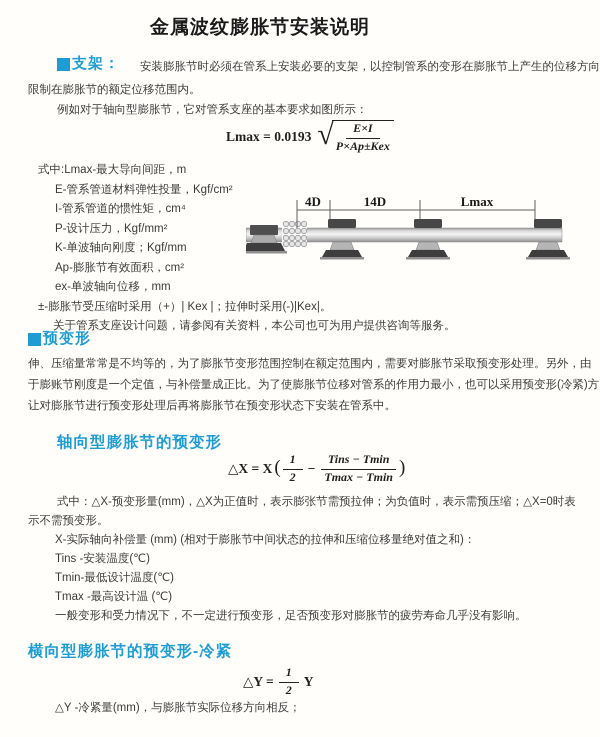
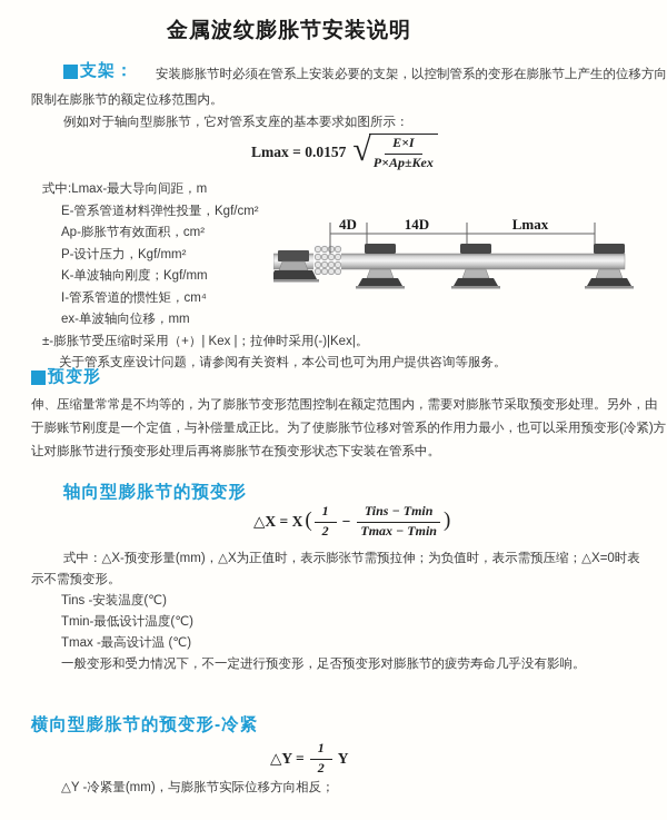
  金属波纹膨胀节安装说明
  支架：
  安装膨胀节时必须在管系上安装必要的支架，以控制管系的变形在膨胀节上产生的位移方向
  限制在膨胀节的额定位移范围内。
  例如对于轴向型膨胀节，它对管系支座的基本要求如图所示：
- Lmax = 0.0193
+ Lmax = 0.0157
  √
  E×I
  P×Ap±Kex
  式中:Lmax-最大导向间距，m
  E-管系管道材料弹性投量，Kgf/cm²
- I-管系管道的惯性矩，cm⁴
+ Ap-膨胀节有效面积，cm²
  P-设计压力，Kgf/mm²
  K-单波轴向刚度；Kgf/mm
- Ap-膨胀节有效面积，cm²
+ I-管系管道的惯性矩，cm⁴
  ex-单波轴向位移，mm
  ±-膨胀节受压缩时采用（+）| Kex |；拉伸时采用(-)|Kex|。
  关于管系支座设计问题，请参阅有关资料，本公司也可为用户提供咨询等服务。
  4D
  14D
  Lmax
  预变形
  伸、压缩量常常是不均等的，为了膨胀节变形范围控制在额定范围内，需要对膨胀节采取预变形处理。另外，由
  于膨账节刚度是一个定值，与补偿量成正比。为了使膨胀节位移对管系的作用力最小，也可以采用预变形(冷紧)方
  让对膨胀节进行预变形处理后再将膨胀节在预变形状态下安装在管系中。
  轴向型膨胀节的预变形
  △X = X
  (
  1
  2
  −
  Tins − Tmin
  Tmax − Tmin
  )
  式中：△X-预变形量(mm)，△X为正值时，表示膨张节需预拉伸；为负值时，表示需预压缩；△X=0时表
  示不需预变形。
- X-实际轴向补偿量 (mm) (相对于膨胀节中间状态的拉伸和压缩位移量绝对值之和)：
  Tins -安装温度(℃)
  Tmin-最低设计温度(℃)
  Tmax -最高设计温 (℃)
  一般变形和受力情况下，不一定进行预变形，足否预变形对膨胀节的疲劳寿命几乎没有影响。
  横向型膨胀节的预变形-冷紧
  △Y =
  1
  2
  Y
  △Y -冷紧量(mm)，与膨胀节实际位移方向相反；
